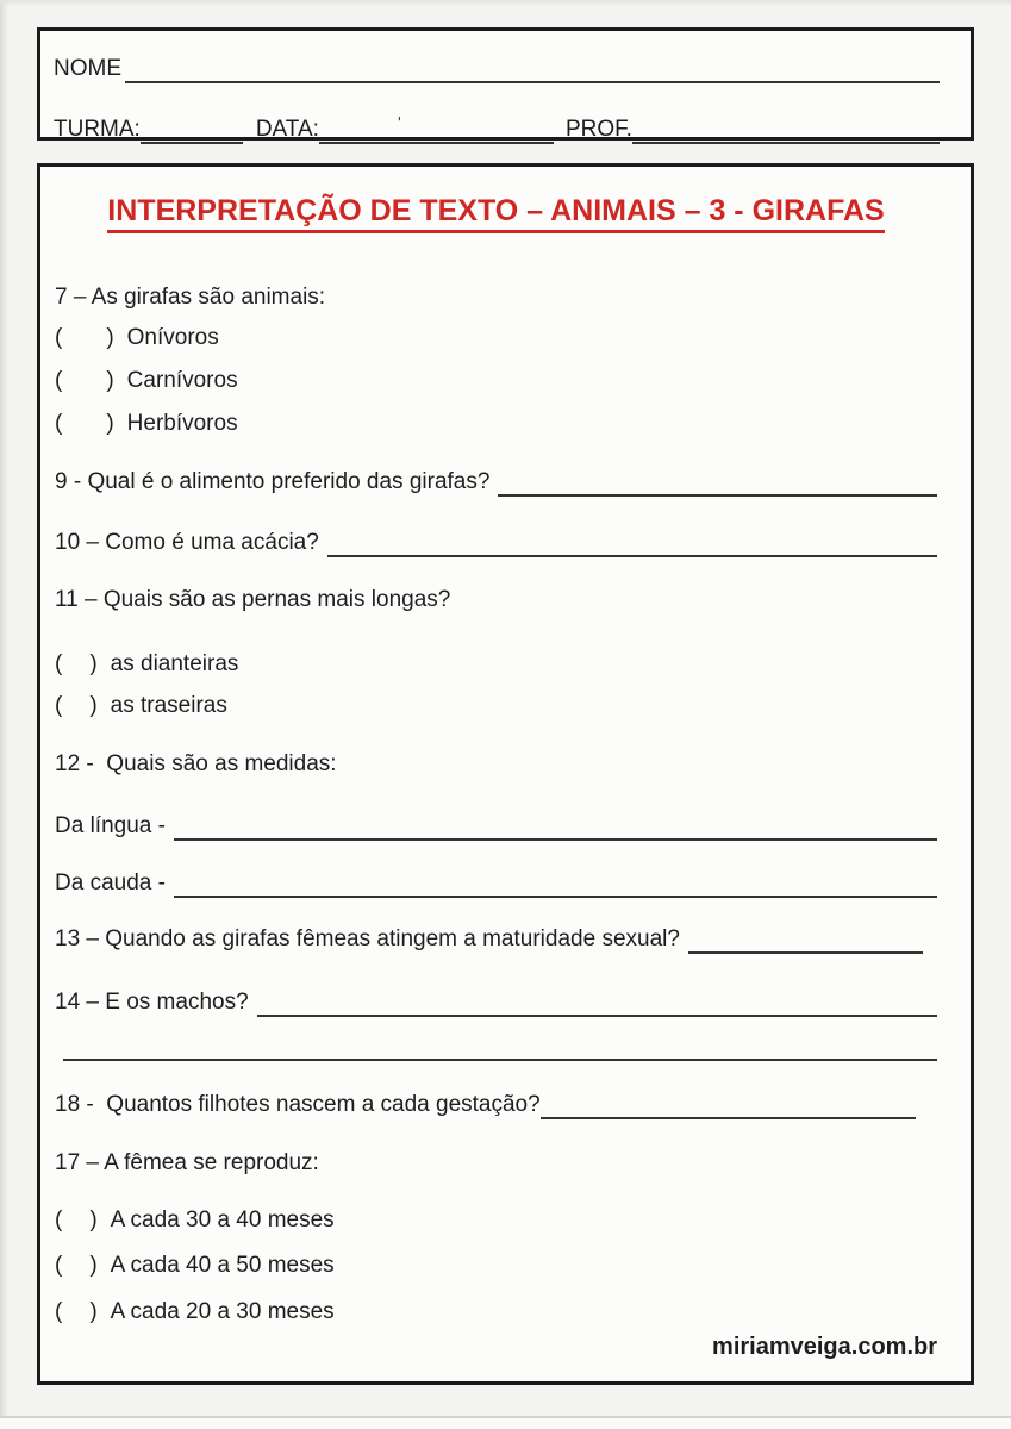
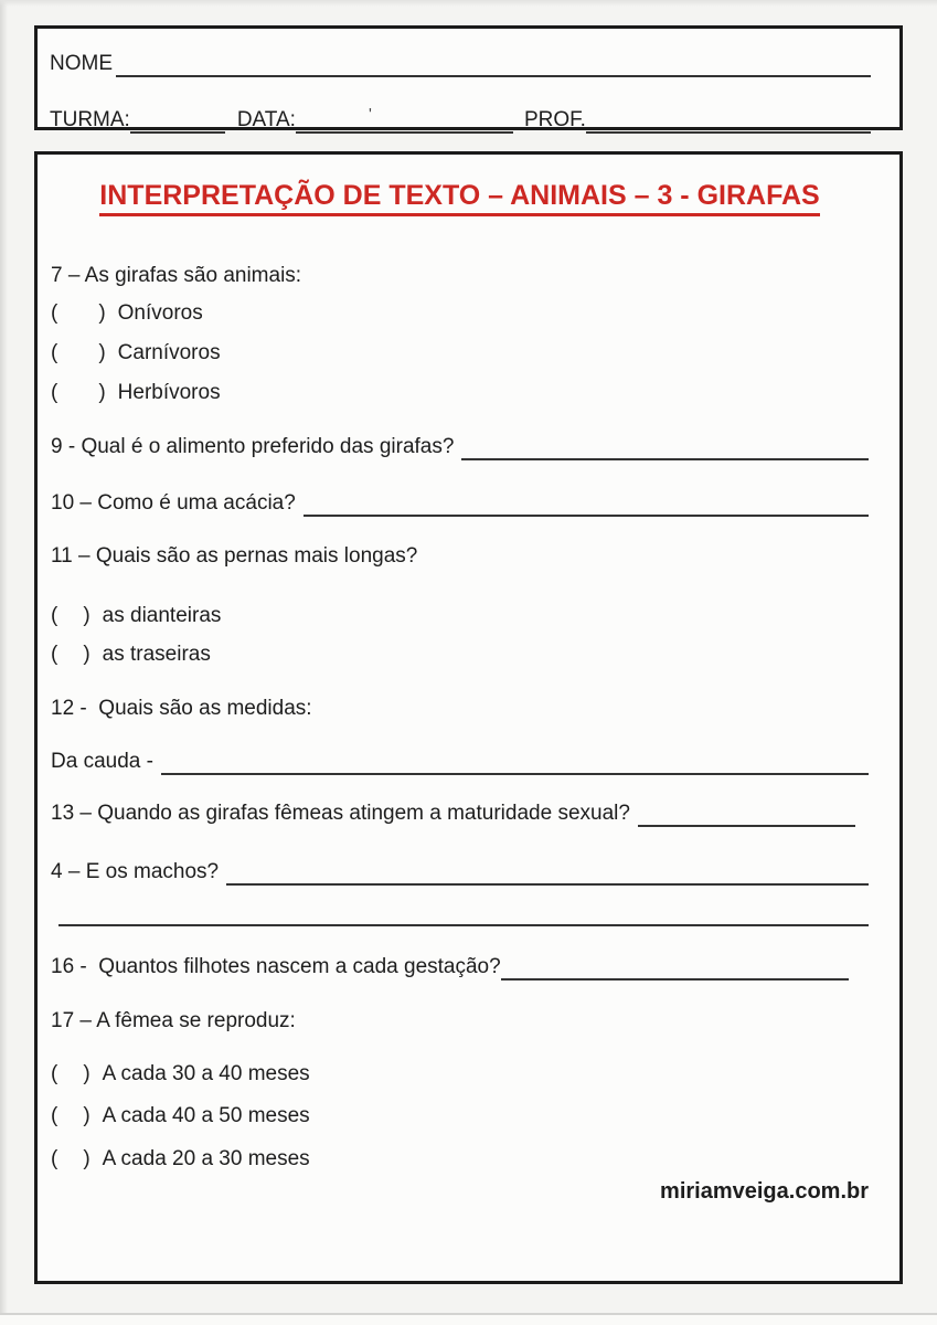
  NOME
  TURMA:
  DATA:
  '
  PROF.
  INTERPRETAÇÃO DE TEXTO – ANIMAIS – 3 - GIRAFAS
  7 – As girafas são animais:
  (
  )
  Onívoros
  (
  )
  Carnívoros
  (
  )
  Herbívoros
  9 - Qual é o alimento preferido das girafas?
  10 – Como é uma acácia?
  11 – Quais são as pernas mais longas?
  (
  )
  as dianteiras
  (
  )
  as traseiras
  12 - Quais são as medidas:
- Da língua -
  Da cauda -
  13 – Quando as girafas fêmeas atingem a maturidade sexual?
- 14 – E os machos?
+ 4 – E os machos?
- 18 - Quantos filhotes nascem a cada gestação?
+ 16 - Quantos filhotes nascem a cada gestação?
  17 – A fêmea se reproduz:
  (
  )
  A cada 30 a 40 meses
  (
  )
  A cada 40 a 50 meses
  (
  )
  A cada 20 a 30 meses
  miriamveiga.com.br
